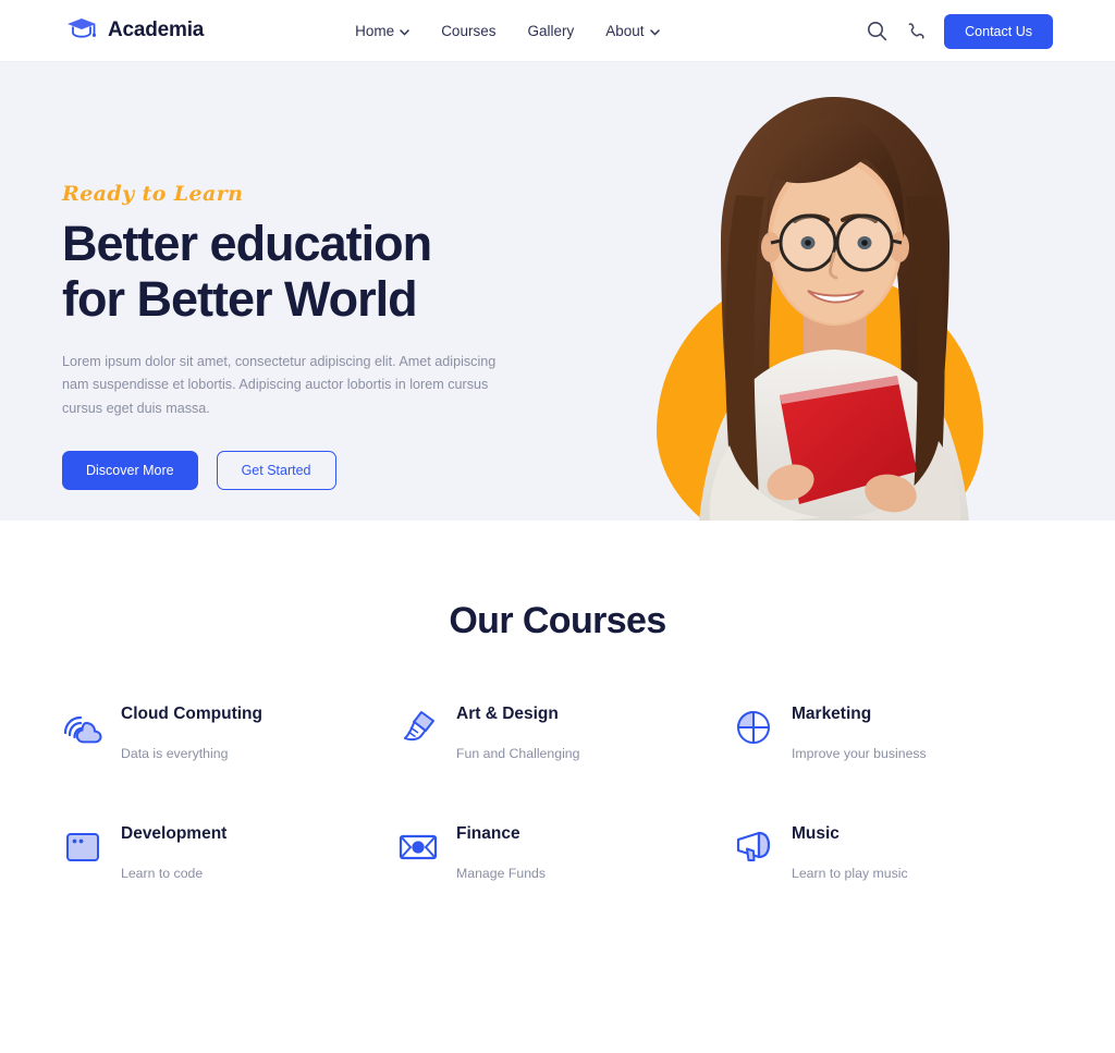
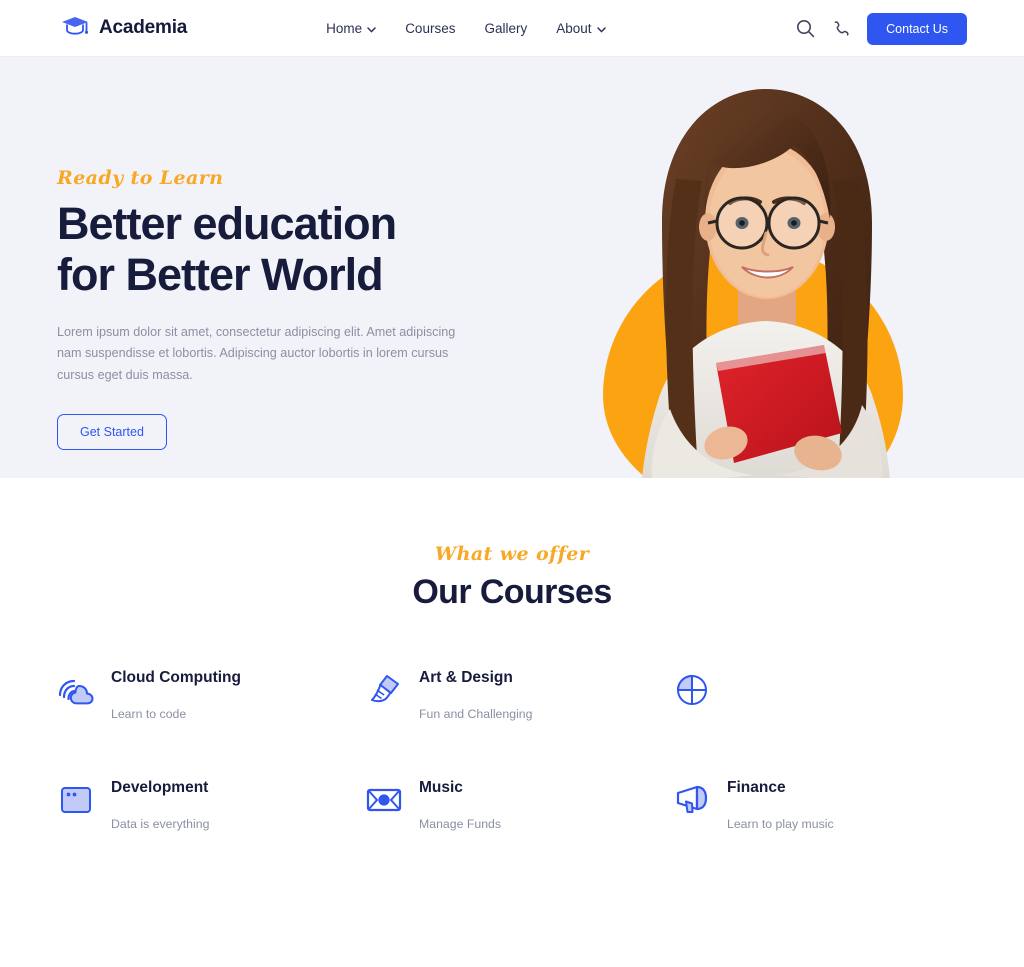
  Academia
  Home
  Courses
  Gallery
  About
  Contact Us
  Ready to Learn
  Better education
  for Better World
  Lorem ipsum dolor sit amet, consectetur adipiscing elit. Amet adipiscing nam suspendisse et lobortis. Adipiscing auctor lobortis in lorem cursus cursus eget duis massa.
- Discover More
  Get Started
+ What we offer
  Our Courses
  Cloud Computing
- Data is everything
+ Learn to code
  Art & Design
  Fun and Challenging
- Marketing
- Improve your business
  Development
- Learn to code
+ Data is everything
- Finance
+ Music
  Manage Funds
- Music
+ Finance
  Learn to play music
